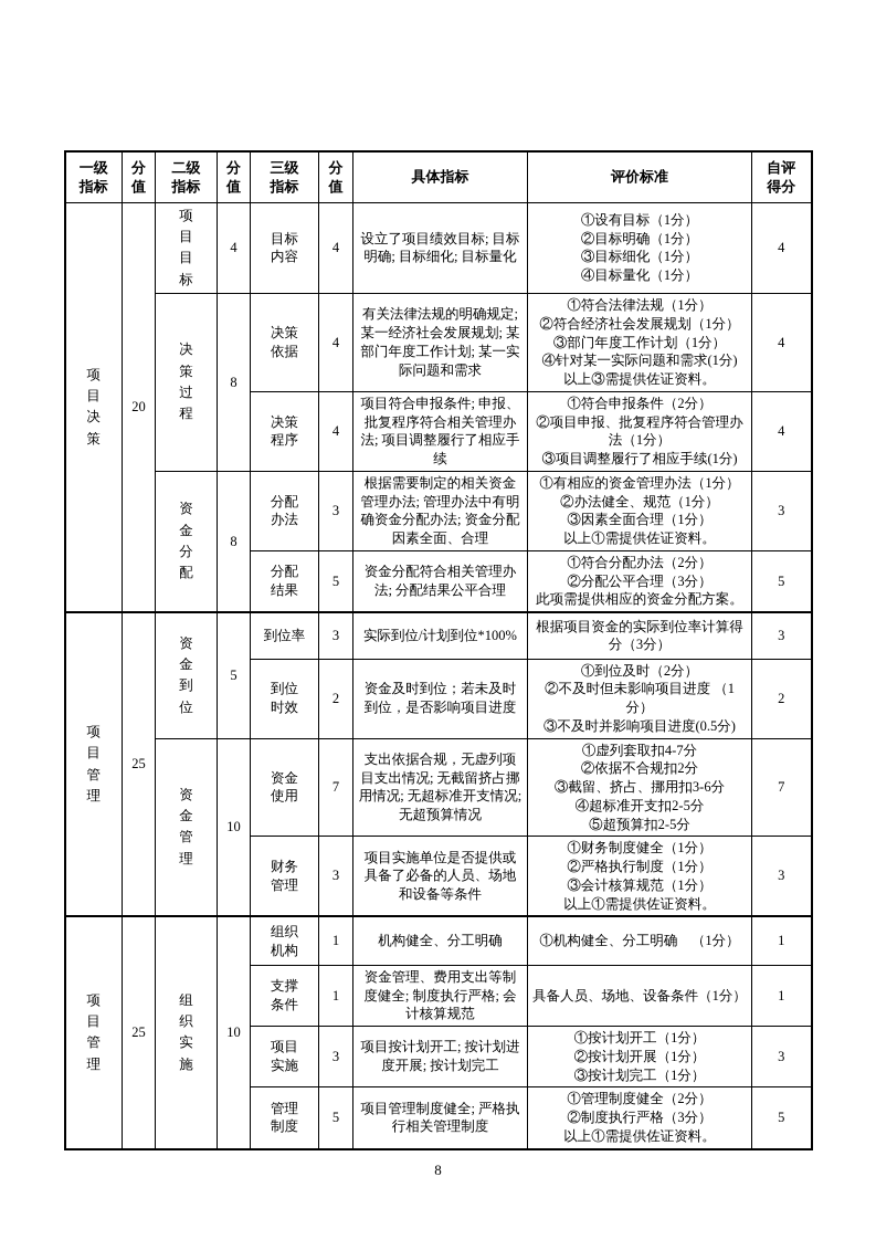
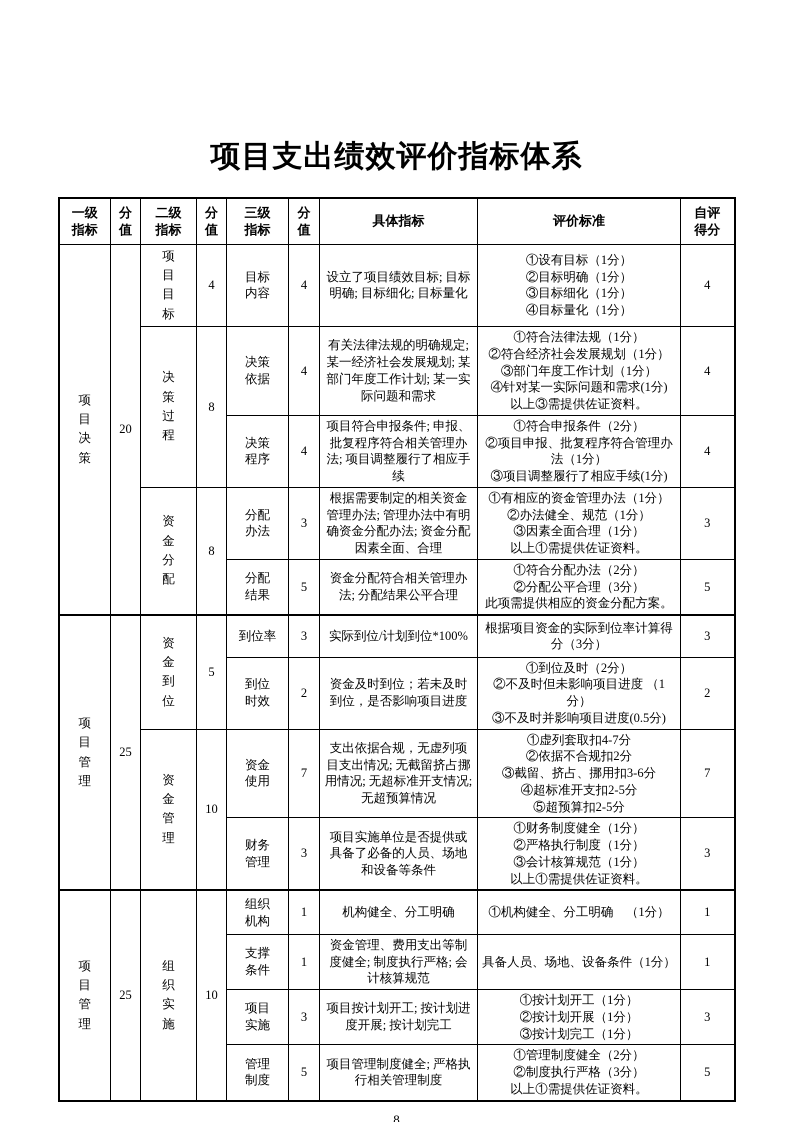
+ 项目支出绩效评价指标体系
  一级 指标	分 值	二级 指标	分 值	三级 指标	分 值	具体指标	评价标准	自评 得分
  项目决策	20	项目目标	4	目标 内容	4	设立了项目绩效目标; 目标明确; 目标细化; 目标量化	①设有目标（1分） ②目标明确（1分） ③目标细化（1分） ④目标量化（1分）	4
  决策过程	8	决策 依据	4	有关法律法规的明确规定; 某一经济社会发展规划; 某部门年度工作计划; 某一实际问题和需求	①符合法律法规（1分） ②符合经济社会发展规划（1分） ③部门年度工作计划（1分） ④针对某一实际问题和需求(1分) 以上③需提供佐证资料。	4
  决策 程序	4	项目符合申报条件; 申报、批复程序符合相关管理办法; 项目调整履行了相应手续	①符合申报条件（2分） ②项目申报、批复程序符合管理办法（1分） ③项目调整履行了相应手续(1分)	4
  资金分配	8	分配 办法	3	根据需要制定的相关资金管理办法; 管理办法中有明确资金分配办法; 资金分配因素全面、合理	①有相应的资金管理办法（1分） ②办法健全、规范（1分） ③因素全面合理（1分） 以上①需提供佐证资料。	3
  分配 结果	5	资金分配符合相关管理办法; 分配结果公平合理	①符合分配办法（2分） ②分配公平合理（3分） 此项需提供相应的资金分配方案。	5
  项目管理	25	资金到位	5	到位率	3	实际到位/计划到位*100%	根据项目资金的实际到位率计算得分（3分）	3
  到位 时效	2	资金及时到位；若未及时到位，是否影响项目进度	①到位及时（2分） ②不及时但未影响项目进度 （1分） ③不及时并影响项目进度(0.5分)	2
  资金管理	10	资金 使用	7	支出依据合规，无虚列项目支出情况; 无截留挤占挪用情况; 无超标准开支情况; 无超预算情况	①虚列套取扣4-7分 ②依据不合规扣2分 ③截留、挤占、挪用扣3-6分 ④超标准开支扣2-5分 ⑤超预算扣2-5分	7
  财务 管理	3	项目实施单位是否提供或具备了必备的人员、场地和设备等条件	①财务制度健全（1分） ②严格执行制度（1分） ③会计核算规范（1分） 以上①需提供佐证资料。	3
  项目管理	25	组织实施	10	组织 机构	1	机构健全、分工明确	①机构健全、分工明确 （1分）	1
  支撑 条件	1	资金管理、费用支出等制度健全; 制度执行严格; 会计核算规范	具备人员、场地、设备条件（1分）	1
  项目 实施	3	项目按计划开工; 按计划进度开展; 按计划完工	①按计划开工（1分） ②按计划开展（1分） ③按计划完工（1分）	3
  管理 制度	5	项目管理制度健全; 严格执行相关管理制度	①管理制度健全（2分） ②制度执行严格（3分） 以上①需提供佐证资料。	5
  8
